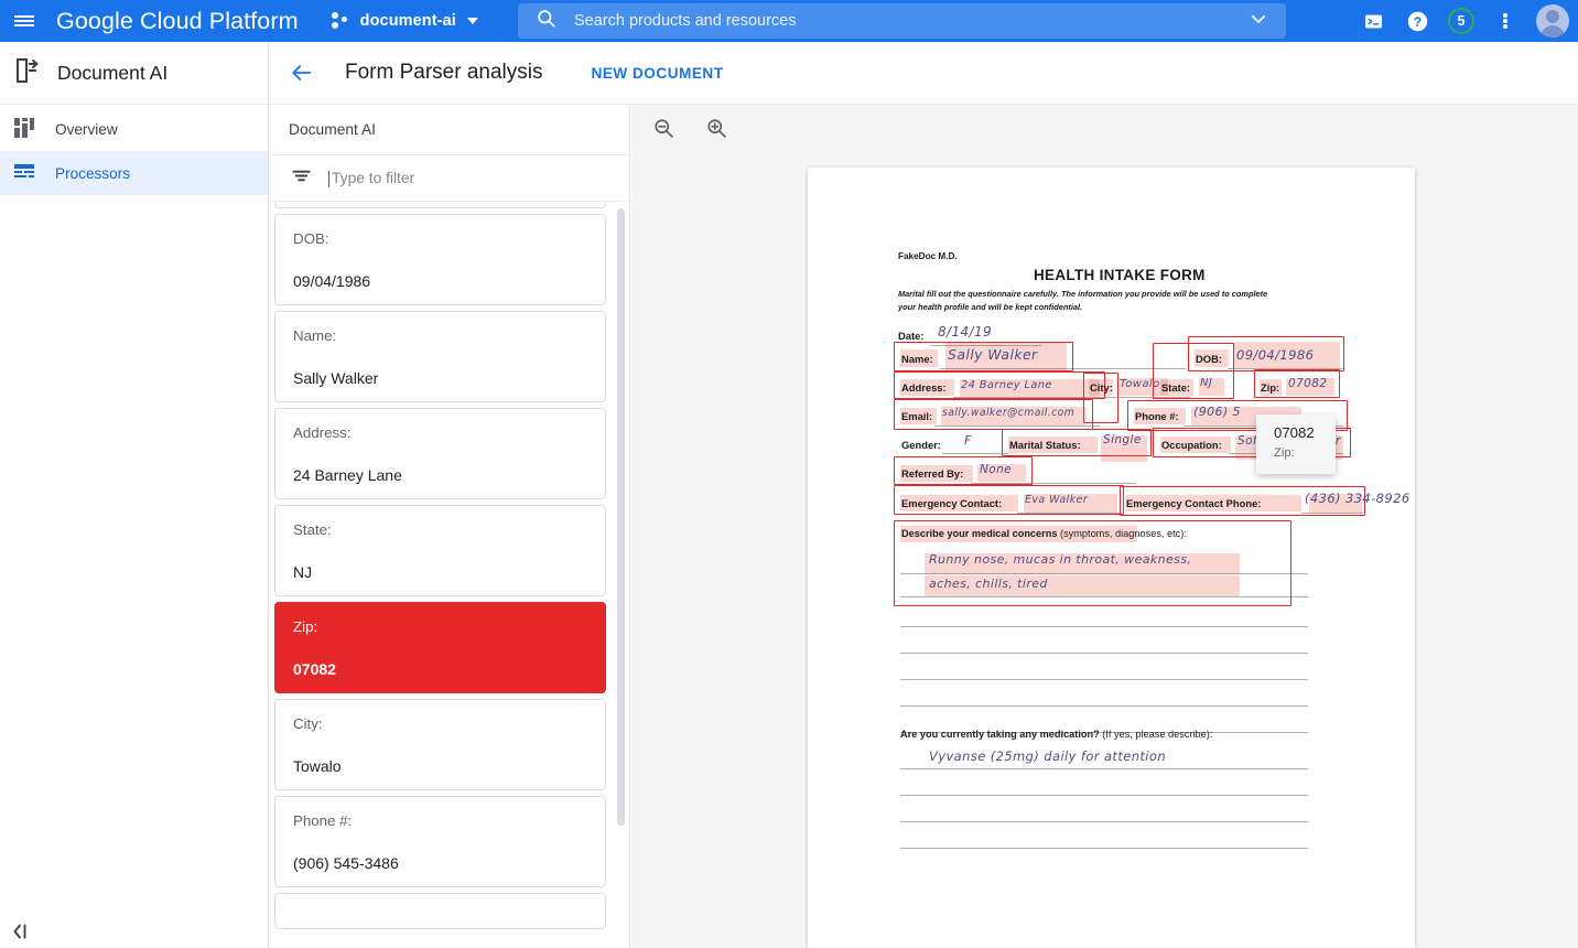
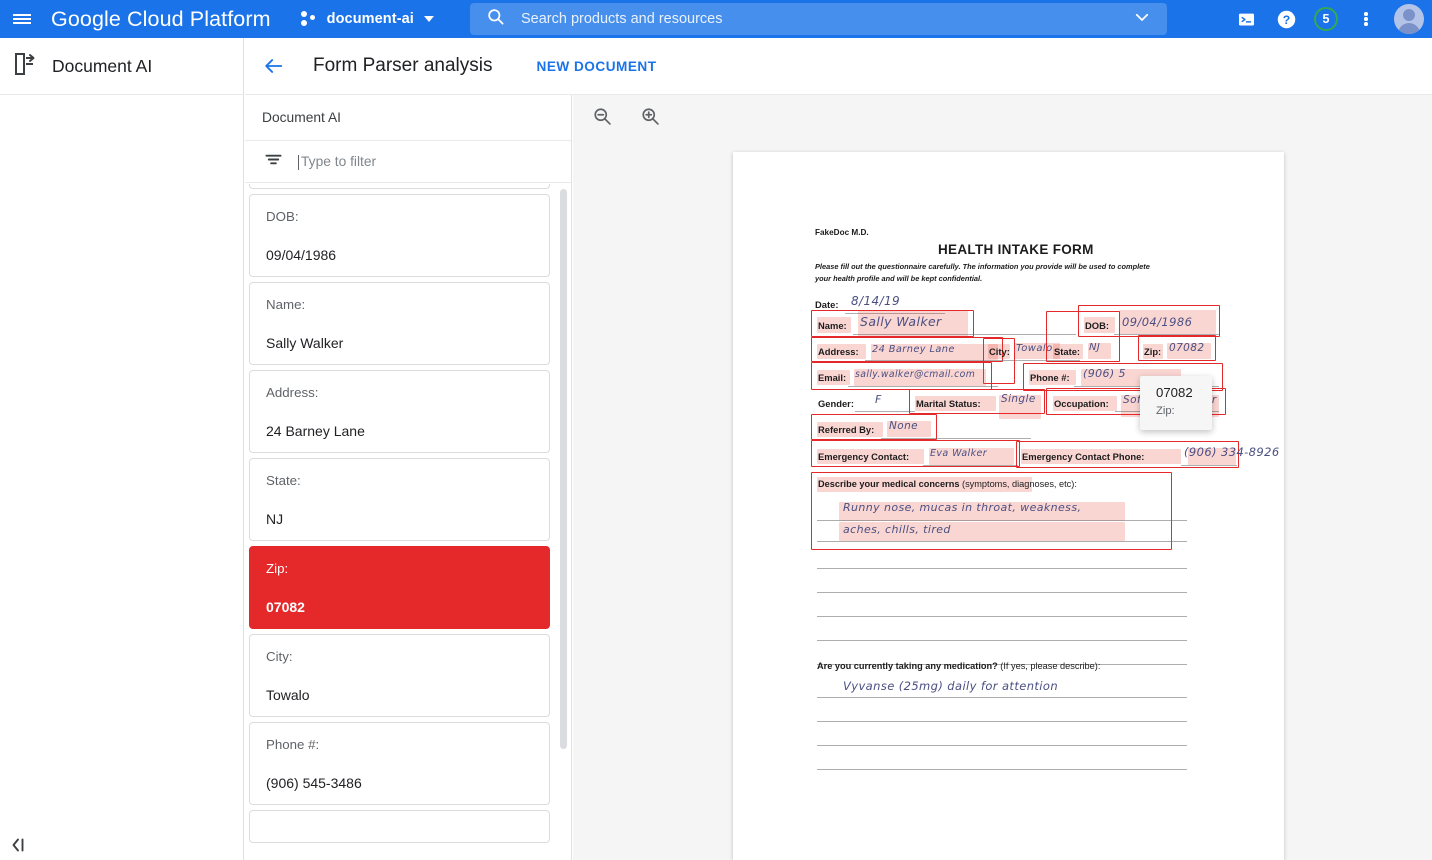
  Google Cloud Platform
  document-ai
  Search products and resources
  ?
  5
  Document AI
- Overview
- Processors
  Form Parser analysis
  NEW DOCUMENT
  Document AI
  Type to filter
  DOB:
  09/04/1986
  Name:
  Sally Walker
  Address:
  24 Barney Lane
  State:
  NJ
  Zip:
  07082
  City:
  Towalo
  Phone #:
  (906) 545-3486
  FakeDoc M.D.
  HEALTH INTAKE FORM
- Marital fill out the questionnaire carefully. The information you provide will be used to complete
+ Please fill out the questionnaire carefully. The information you provide will be used to complete
  your health profile and will be kept confidential.
  Date:
  8/14/19
  Name:
  Sally Walker
  DOB:
  09/04/1986
  Address:
  24 Barney Lane
  City:
  Towalo
  State:
  NJ
  Zip:
  07082
  Email:
  sally.walker@cmail.com
  Phone #:
  (906) 5
  Gender:
  F
  Marital Status:
  Single
  Occupation:
  Referred By:
  None
  Emergency Contact:
  Eva Walker
  Emergency Contact Phone:
- (436) 334-8926
+ (906) 334-8926
  Describe your medical concerns (symptoms, diagnoses, etc):
  Runny nose, mucas in throat, weakness,
  aches, chills, tired
  Are you currently taking any medication? (If yes, please describe):
  Vyvanse (25mg) daily for attention
  07082
  Zip:
